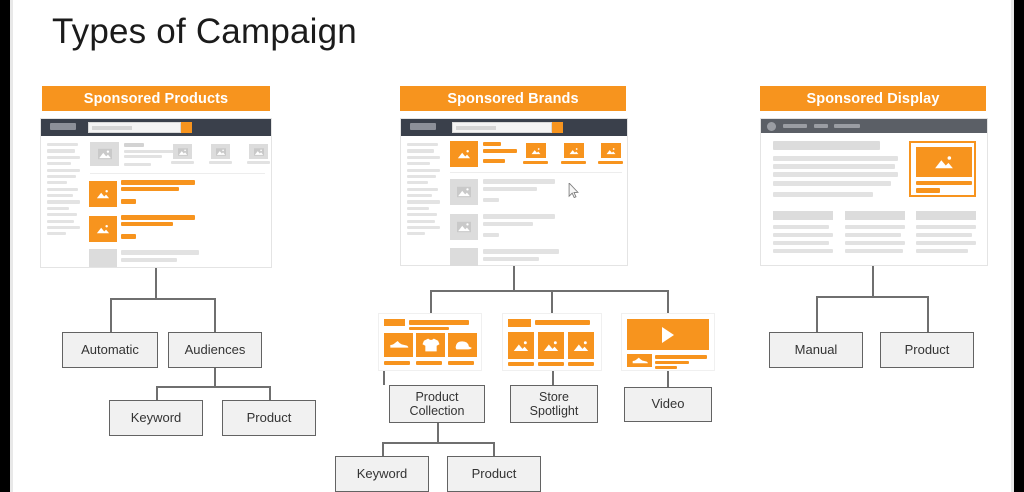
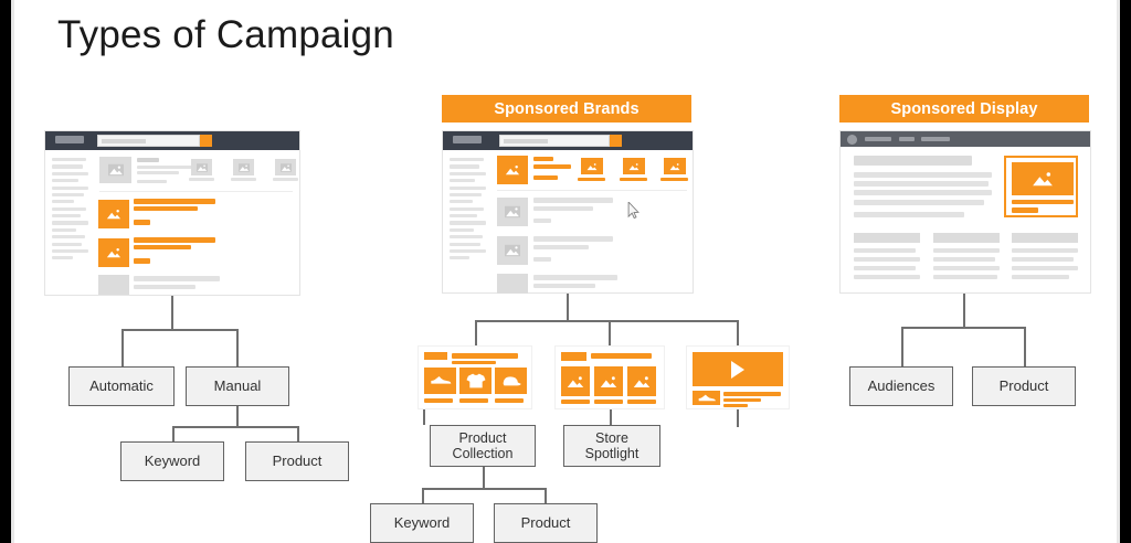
  Types of Campaign
- Sponsored Products
  Sponsored Brands
  Sponsored Display
  Automatic
- Audiences
+ Manual
  Keyword
  Product
  Product
  Collection
  Store
  Spotlight
- Video
  Keyword
  Product
- Manual
+ Audiences
  Product
